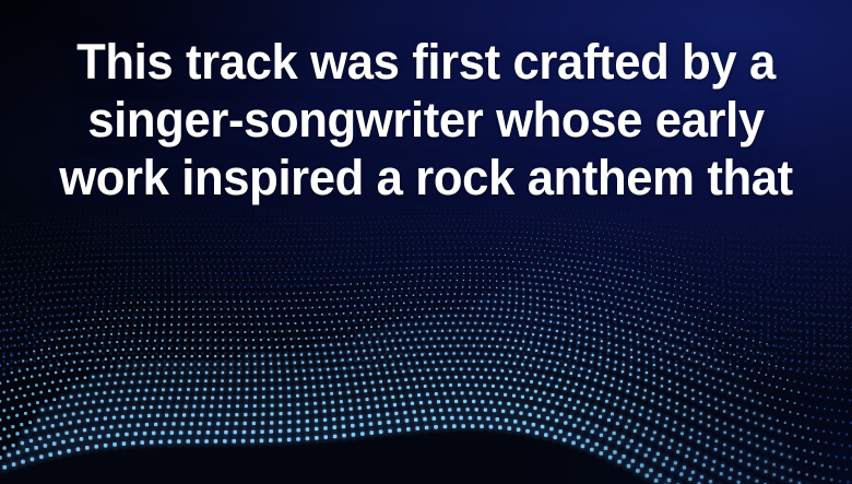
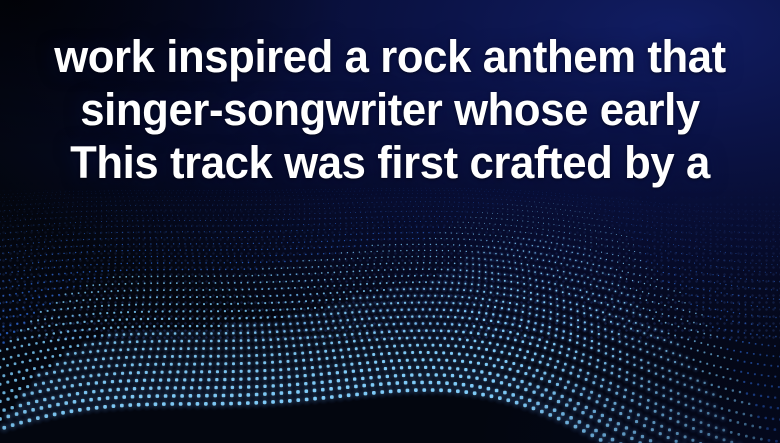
- This track was first crafted by a
+ work inspired a rock anthem that
  singer-songwriter whose early
- work inspired a rock anthem that
+ This track was first crafted by a
